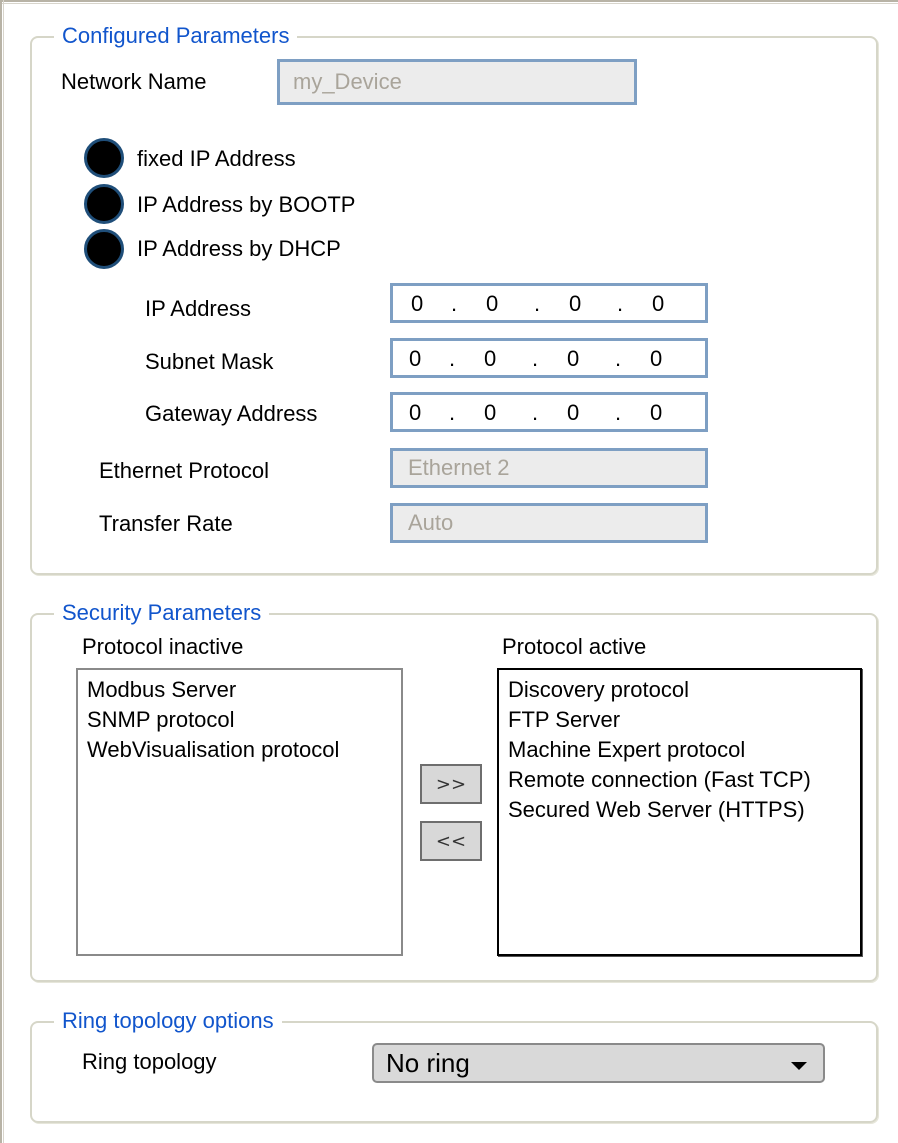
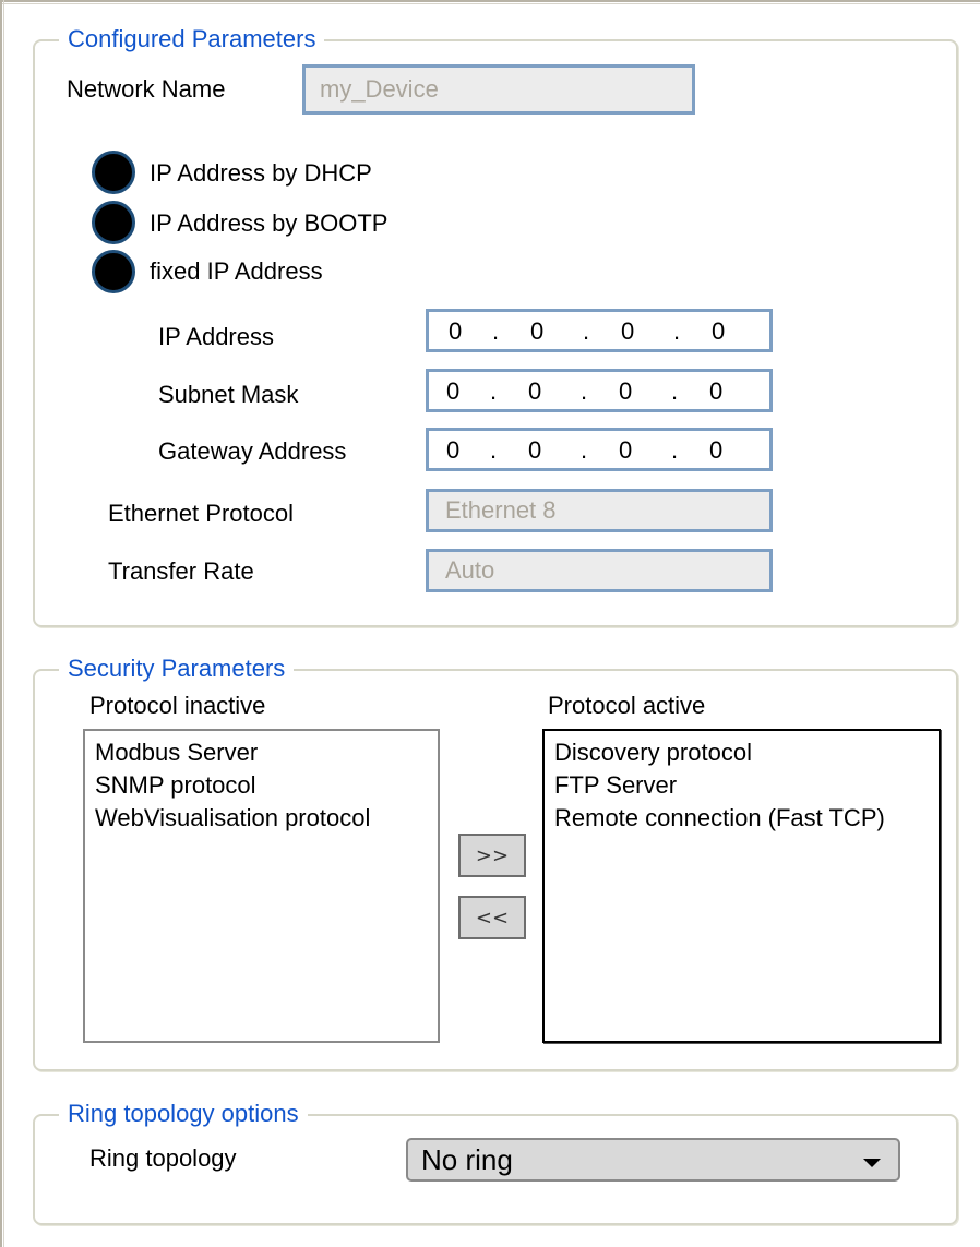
  Configured Parameters
  Network Name
  my_Device
- fixed IP Address
+ IP Address by DHCP
  IP Address by BOOTP
- IP Address by DHCP
+ fixed IP Address
  IP Address
  0
  .
  0
  .
  0
  .
  0
  Subnet Mask
  0
  .
  0
  .
  0
  .
  0
  Gateway Address
  0
  .
  0
  .
  0
  .
  0
  Ethernet Protocol
- Ethernet 2
+ Ethernet 8
  Transfer Rate
  Auto
  Security Parameters
  Protocol inactive
  Protocol active
  Modbus Server
  SNMP protocol
  WebVisualisation protocol
  >>
  <<
  Discovery protocol
  FTP Server
- Machine Expert protocol
  Remote connection (Fast TCP)
- Secured Web Server (HTTPS)
  Ring topology options
  Ring topology
  No ring
